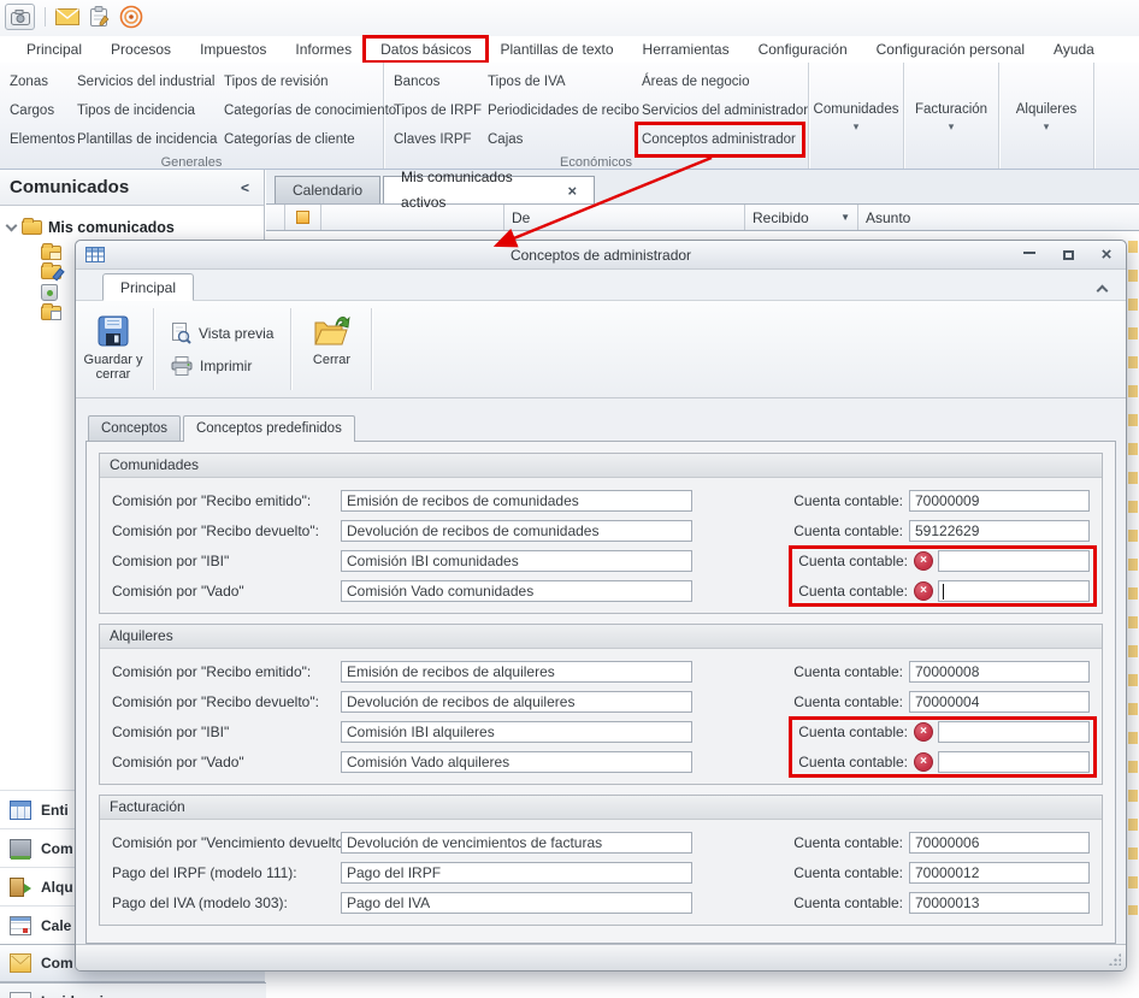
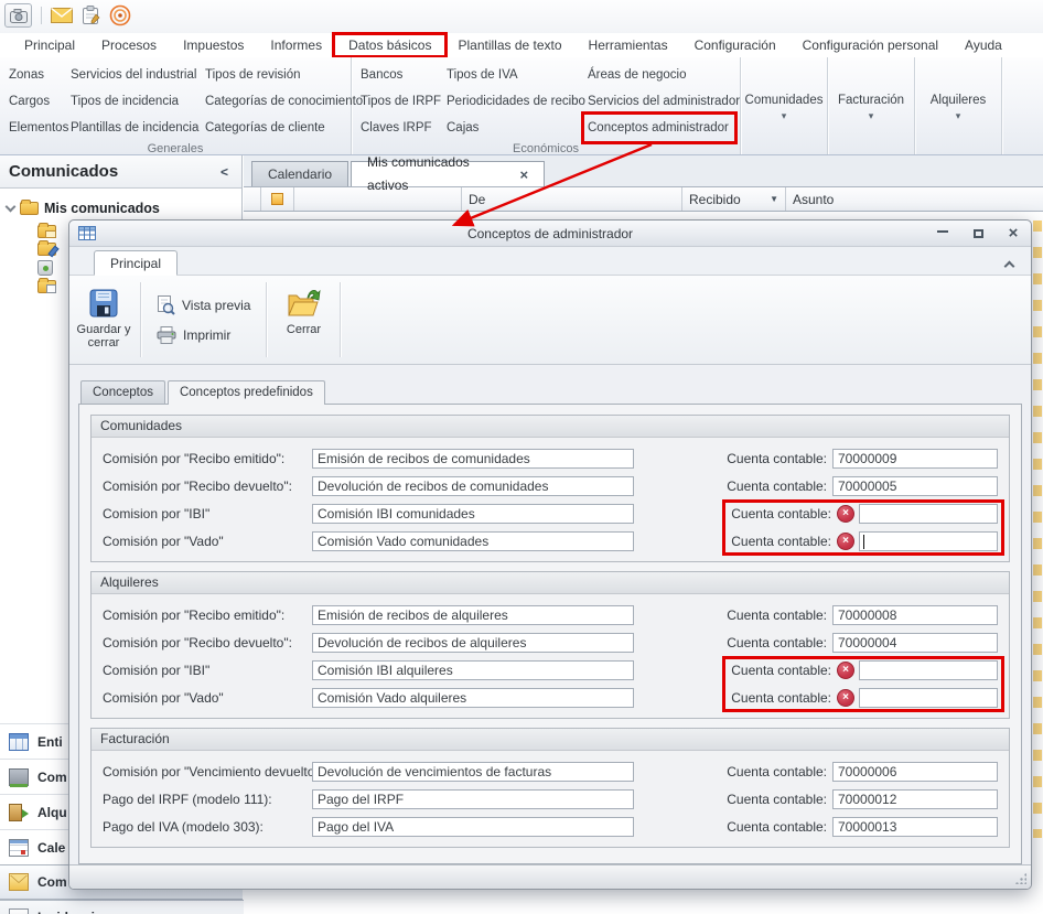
  Principal
  Procesos
  Impuestos
  Informes
  Datos básicos
  Plantillas de texto
  Herramientas
  Configuración
  Configuración personal
  Ayuda
  Zonas
  Cargos
  Elemento
  Servicios del industria
  Tipos de incidencia
  Plantillas de incidenci
  Tipos de revisión
  Categorías de conocimie
  Categorías de cliente
  Generales
  Bancos
  Tipos de IRP
  Claves IRPF
  Tipos de IVA
  Periodicidades de recib
  Cajas
  Áreas de negocio
  Servicios del administrado
  Conceptos administrador
  Económicos
  Comunidades
  ▾
  Facturación
  ▾
  Alquileres
  ▾
  Comunicados
  <
  Mis comunicados
  Enti
  Com
  Alqu
  Cale
  Com
  Calendario
  Mis comunicados activos
  ×
  De
  Recibido
  ▼
  Asunto
  Conceptos de administrador
  ×
  Principal
  Guardar y cerrar
  Vista previa
  Imprimir
  Cerrar
  Conceptos
  Conceptos predefinidos
  Comunidades
  Comisión por "Recibo emitido":
  Emisión de recibos de comunidades
  Cuenta contable:
  70000009
  Comisión por "Recibo devuelto":
  Devolución de recibos de comunidades
  Cuenta contable:
- 59122629
+ 70000005
  Comision por "IBI"
  Comisión IBI comunidades
  Cuenta contable:
  ×
  Comisión por "Vado"
  Comisión Vado comunidades
  Cuenta contable:
  ×
  Alquileres
  Comisión por "Recibo emitido":
  Emisión de recibos de alquileres
  Cuenta contable:
  70000008
  Comisión por "Recibo devuelto":
  Devolución de recibos de alquileres
  Cuenta contable:
  70000004
  Comisión por "IBI"
  Comisión IBI alquileres
  Cuenta contable:
  ×
  Comisión por "Vado"
  Comisión Vado alquileres
  Cuenta contable:
  ×
  Facturación
  Comisión por "Vencimiento devuelt
  Devolución de vencimientos de facturas
  Cuenta contable:
  70000006
  Pago del IRPF (modelo 111):
  Pago del IRPF
  Cuenta contable:
  70000012
  Pago del IVA (modelo 303):
  Pago del IVA
  Cuenta contable:
  70000013
